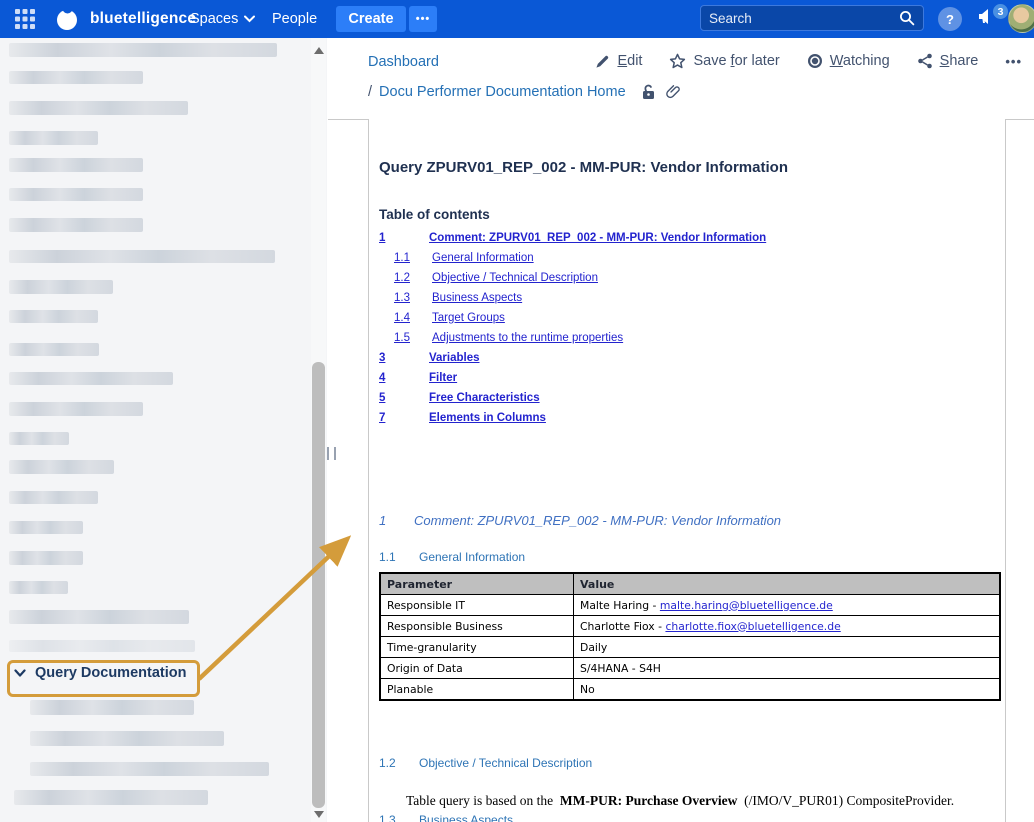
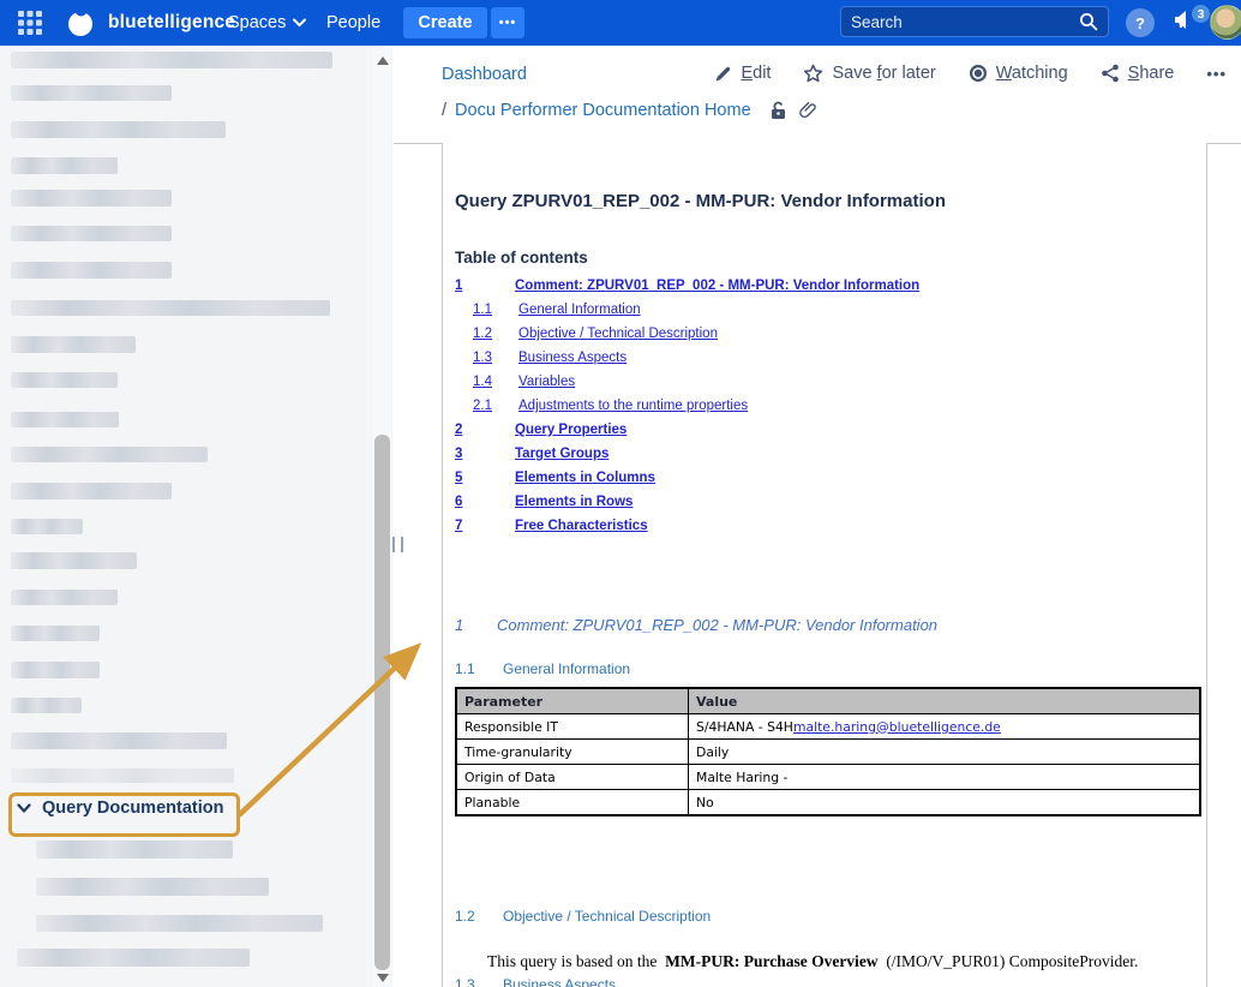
  bluetelligence
  Spaces
  People
  Create
  •••
  Search
  ?
  3
  Query Documentation
  Dashboard
  /
  Docu Performer Documentation Home
  Edit
  Save for later
  Watching
  Share
  •••
  Query ZPURV01_REP_002 - MM-PUR: Vendor Information
  Table of contents
  1
  Comment: ZPURV01_REP_002 - MM-PUR: Vendor Information
  1.1
  General Information
  1.2
  Objective / Technical Description
  1.3
  Business Aspects
  1.4
- Target Groups
+ Variables
- 1.5
+ 2.1
  Adjustments to the runtime properties
+ 2
+ Query Properties
  3
- Variables
+ Target Groups
- 4
- Filter
  5
- Free Characteristics
+ Elements in Columns
+ 6
+ Elements in Rows
  7
- Elements in Columns
+ Free Characteristics
  1 Comment: ZPURV01_REP_002 - MM-PUR: Vendor Information
  1.1 General Information
  Parameter	Value
- Responsible IT	Malte Haring - malte.haring@bluetelligence.de
+ Responsible IT	S/4HANA - S4Hmalte.haring@bluetelligence.de
- Responsible Business	Charlotte Fiox - charlotte.fiox@bluetelligence.de
  Time-granularity	Daily
- Origin of Data	S/4HANA - S4H
+ Origin of Data	Malte Haring -
  Planable	No
  1.2 Objective / Technical Description
- Table query is based on the MM-PUR: Purchase Overview (/IMO/V_PUR01) CompositeProvider.
+ This query is based on the MM-PUR: Purchase Overview (/IMO/V_PUR01) CompositeProvider.
  1.3 Business Aspects
